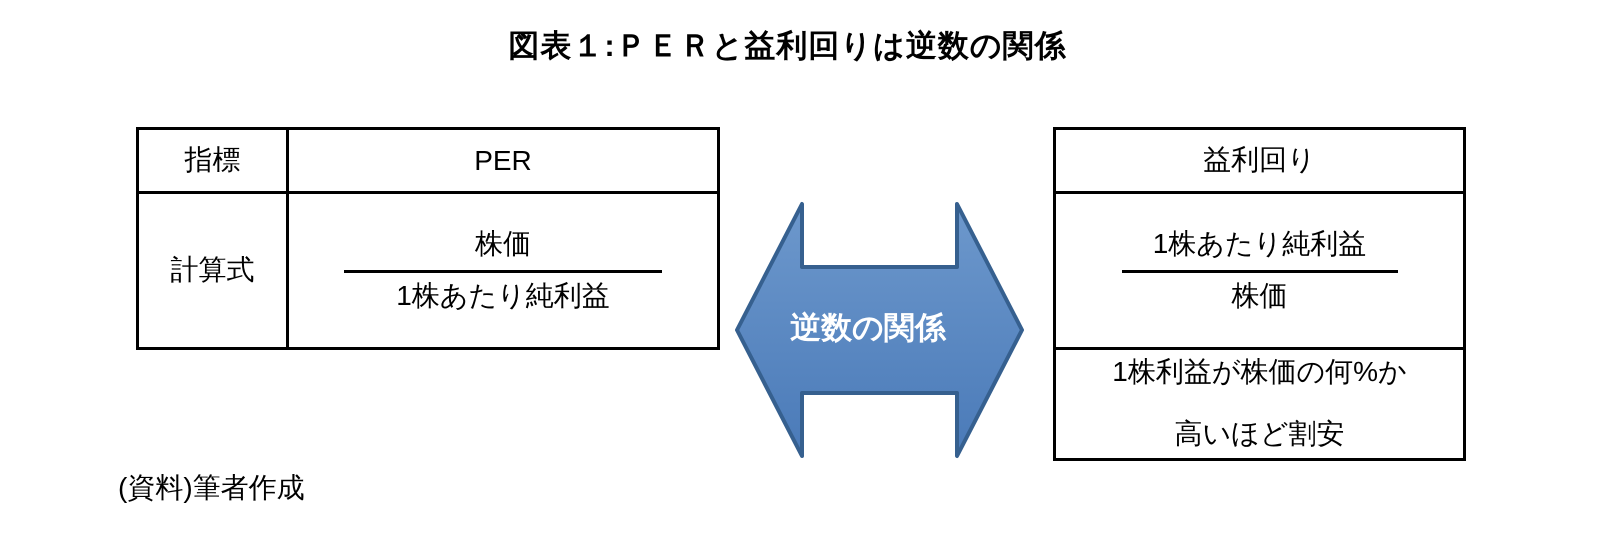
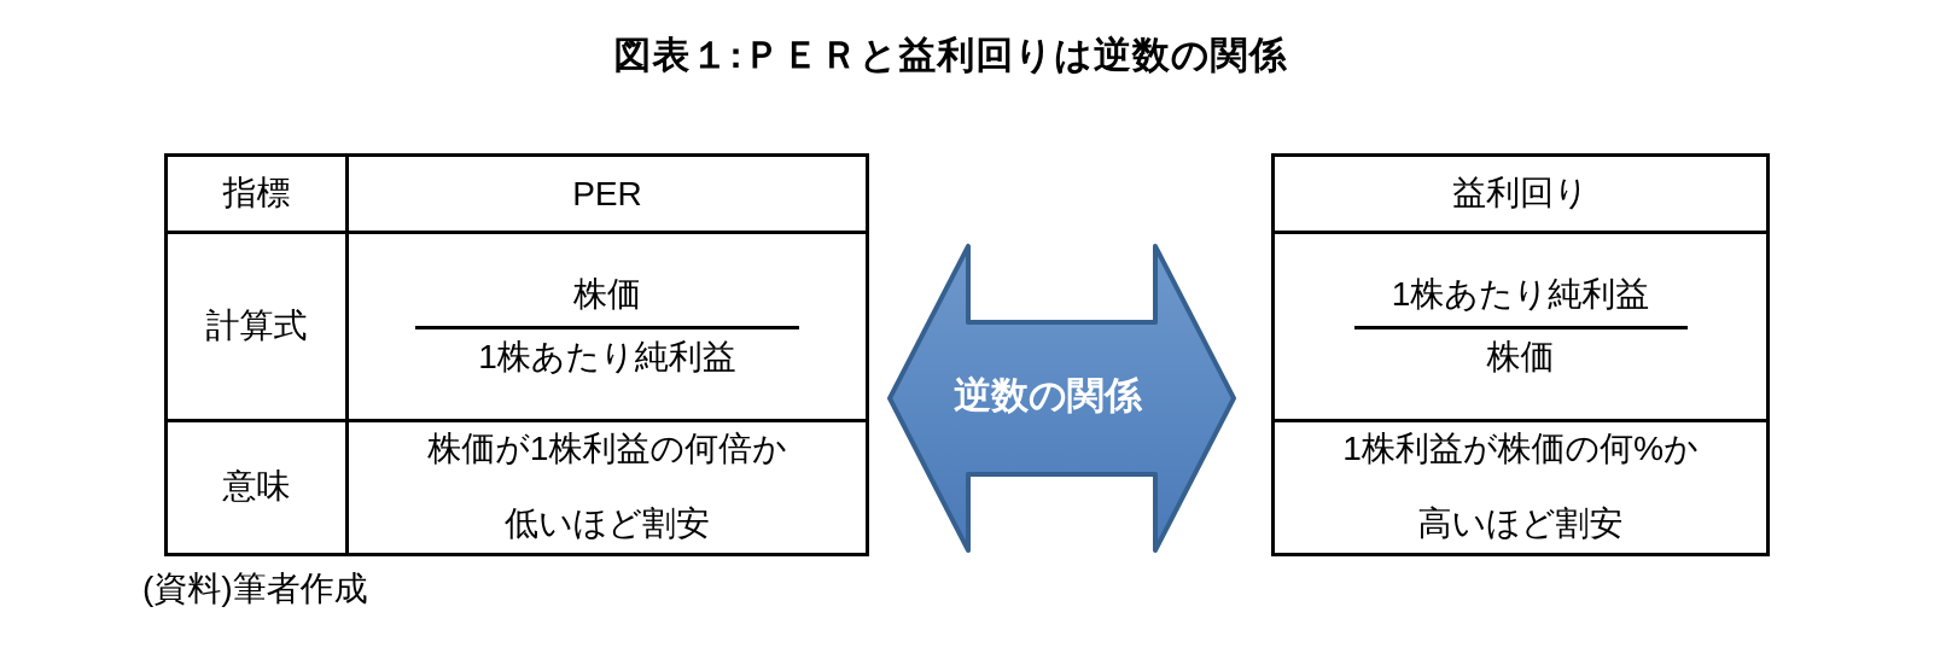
  図表１:ＰＥＲと益利回りは逆数の関係
  指標	PER
  計算式	株価 1株あたり純利益
+ 意味	株価が1株利益の何倍か 低いほど割安
  逆数の関係
  益利回り
  1株あたり純利益 株価
  1株利益が株価の何%か 高いほど割安
  (資料)筆者作成
